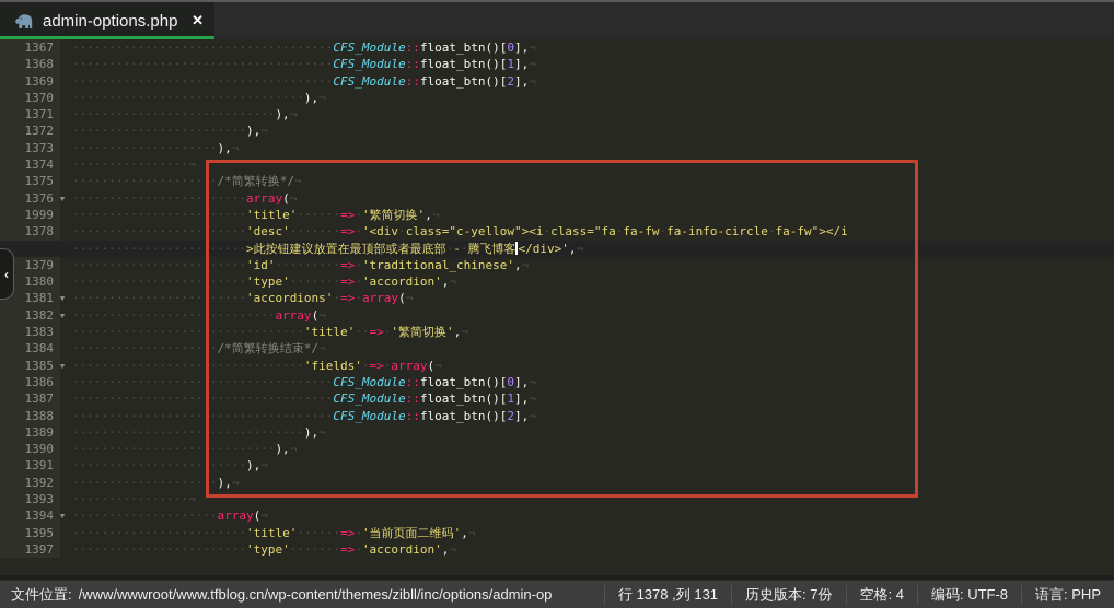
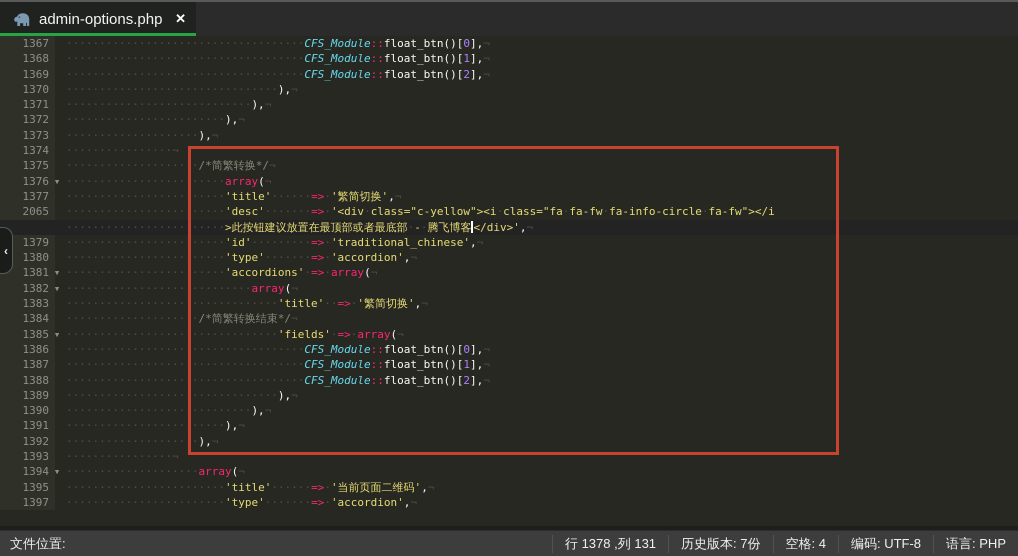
  admin-options.php
  ✕
  1367
  ····································CFS_Module::float_btn()[0],¬
  1368
  ····································CFS_Module::float_btn()[1],¬
  1369
  ····································CFS_Module::float_btn()[2],¬
  1370
  ································),¬
  1371
  ····························),¬
  1372
  ························),¬
  1373
  ····················),¬
  1374
  ················¬
  1375
  ····················/*简繁转换*/¬
  1376
  ▼
  ························array(¬
- 1999
+ 1377
  ························'title'······=>·'繁简切换',¬
- 1378
+ 2065
  ························'desc'·······=>·'<div·class="c-yellow"><i·class="fa·fa-fw·fa-info-circle·fa-fw"></i
  ························>此按钮建议放置在最顶部或者最底部·-·腾飞博客 </div>',¬
  1379
  ························'id'·········=>·'traditional_chinese',¬
  1380
  ························'type'·······=>·'accordion',¬
  1381
  ▼
  ························'accordions'·=>·array(¬
  1382
  ▼
  ····························array(¬
  1383
  ································'title'··=>·'繁简切换',¬
  1384
  ····················/*简繁转换结束*/¬
  1385
  ▼
  ································'fields'·=>·array(¬
  1386
  ····································CFS_Module::float_btn()[0],¬
  1387
  ····································CFS_Module::float_btn()[1],¬
  1388
  ····································CFS_Module::float_btn()[2],¬
  1389
  ································),¬
  1390
  ····························),¬
  1391
  ························),¬
  1392
  ····················),¬
  1393
  ················¬
  1394
  ▼
  ····················array(¬
  1395
  ························'title'······=>·'当前页面二维码',¬
  1397
  ························'type'·······=>·'accordion',¬
  ‹
  文件位置:
- /www/wwwroot/www.tfblog.cn/wp-content/themes/zibll/inc/options/admin-op
  行 1378 ,列 131
  历史版本: 7份
  空格: 4
  编码: UTF-8
  语言: PHP
